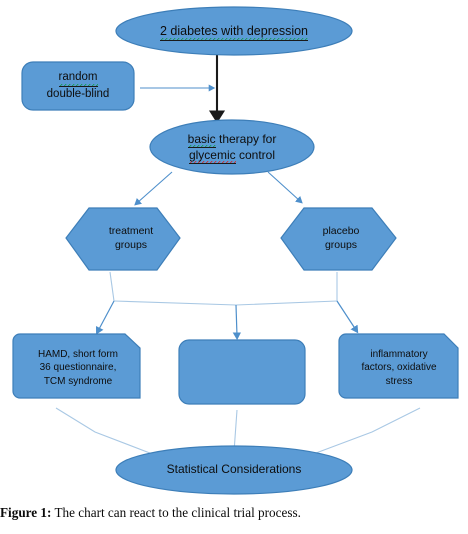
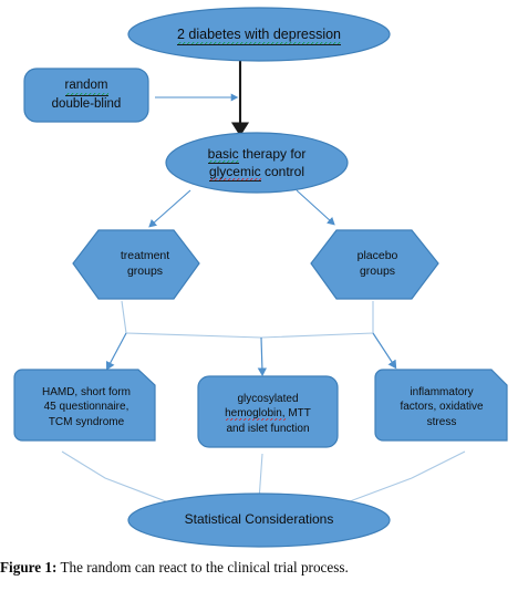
  2 diabetes with depression
  random
  double-blind
  basic therapy for
  glycemic control
  treatment
  groups
  placebo
  groups
  HAMD, short form
- 36 questionnaire,
+ 45 questionnaire,
  TCM syndrome
+ glycosylated
+ hemoglobin, MTT
+ and islet function
  inflammatory
  factors, oxidative
  stress
  Statistical Considerations
- Figure 1: The chart can react to the clinical trial process.
+ Figure 1: The random can react to the clinical trial process.
